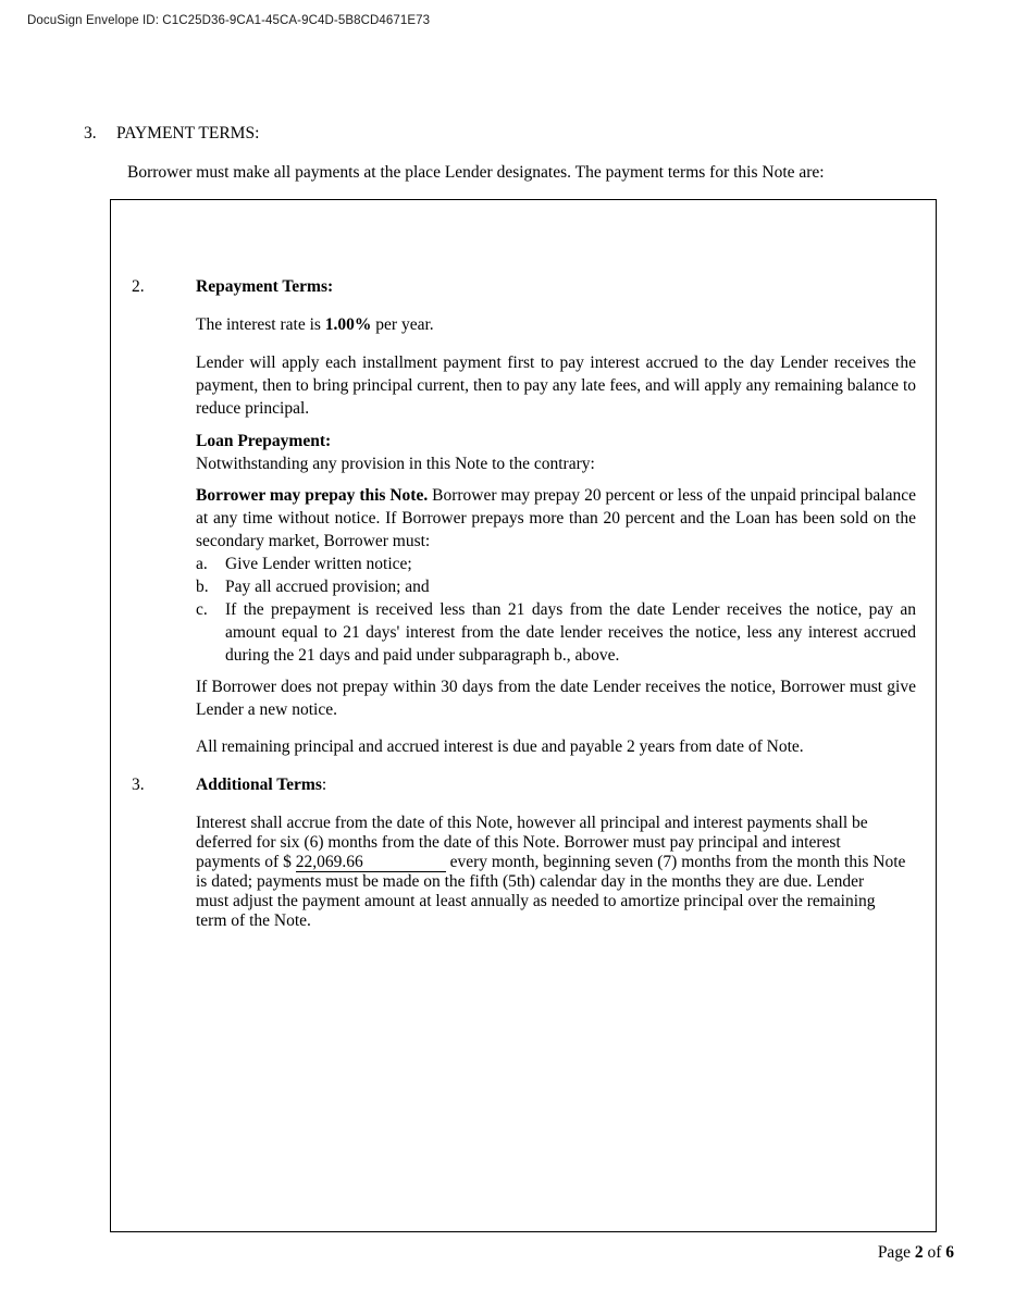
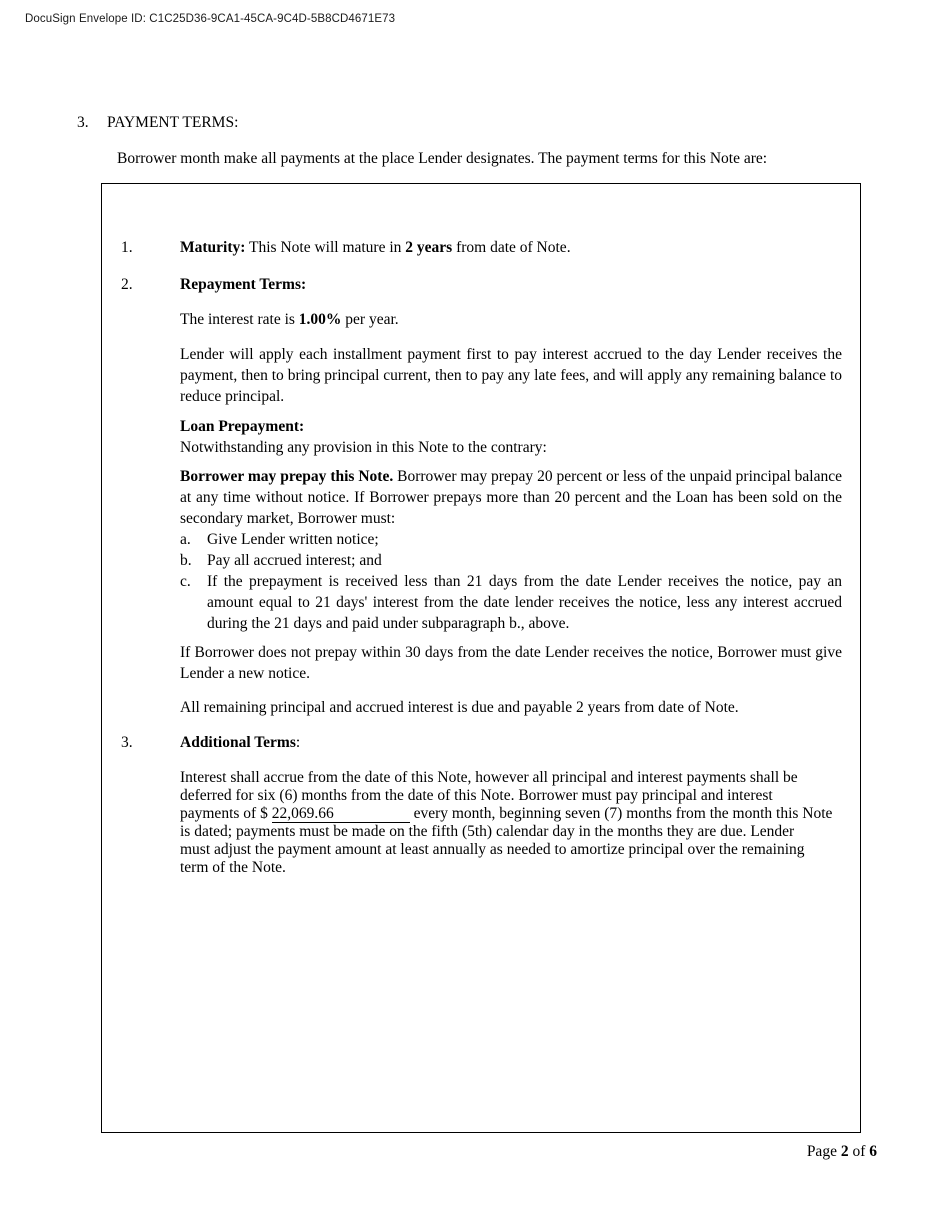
  DocuSign Envelope ID: C1C25D36-9CA1-45CA-9C4D-5B8CD4671E73
  3.
  PAYMENT TERMS:
- Borrower must make all payments at the place Lender designates. The payment terms for this Note are:
+ Borrower month make all payments at the place Lender designates. The payment terms for this Note are:
+ 1.
+ Maturity: This Note will mature in 2 years from date of Note.
  2.
  Repayment Terms:
  The interest rate is 1.00% per year.
  Lender will apply each installment payment first to pay interest accrued to the day Lender receives the payment, then to bring principal current, then to pay any late fees, and will apply any remaining balance to reduce principal.
  Loan Prepayment:
  Notwithstanding any provision in this Note to the contrary:
  Borrower may prepay this Note. Borrower may prepay 20 percent or less of the unpaid principal balance at any time without notice. If Borrower prepays more than 20 percent and the Loan has been sold on the secondary market, Borrower must:
  a.
  Give Lender written notice;
  b.
- Pay all accrued provision; and
+ Pay all accrued interest; and
  c.
  If the prepayment is received less than 21 days from the date Lender receives the notice, pay an amount equal to 21 days' interest from the date lender receives the notice, less any interest accrued during the 21 days and paid under subparagraph b., above.
  If Borrower does not prepay within 30 days from the date Lender receives the notice, Borrower must give Lender a new notice.
  All remaining principal and accrued interest is due and payable 2 years from date of Note.
  3.
  Additional Terms:
  Interest shall accrue from the date of this Note, however all principal and interest payments shall be
  deferred for six (6) months from the date of this Note. Borrower must pay principal and interest
  payments of $ 22,069.66 every month, beginning seven (7) months from the month this Note
  is dated; payments must be made on the fifth (5th) calendar day in the months they are due. Lender
  must adjust the payment amount at least annually as needed to amortize principal over the remaining
  term of the Note.
  Page 2 of 6
